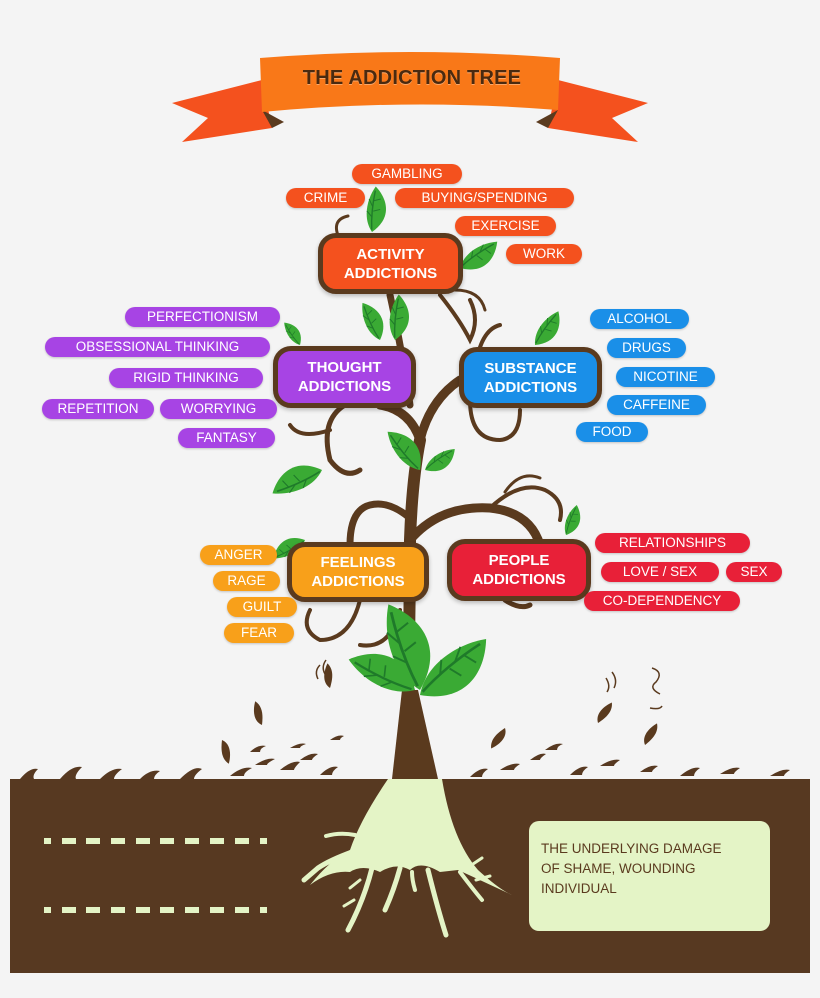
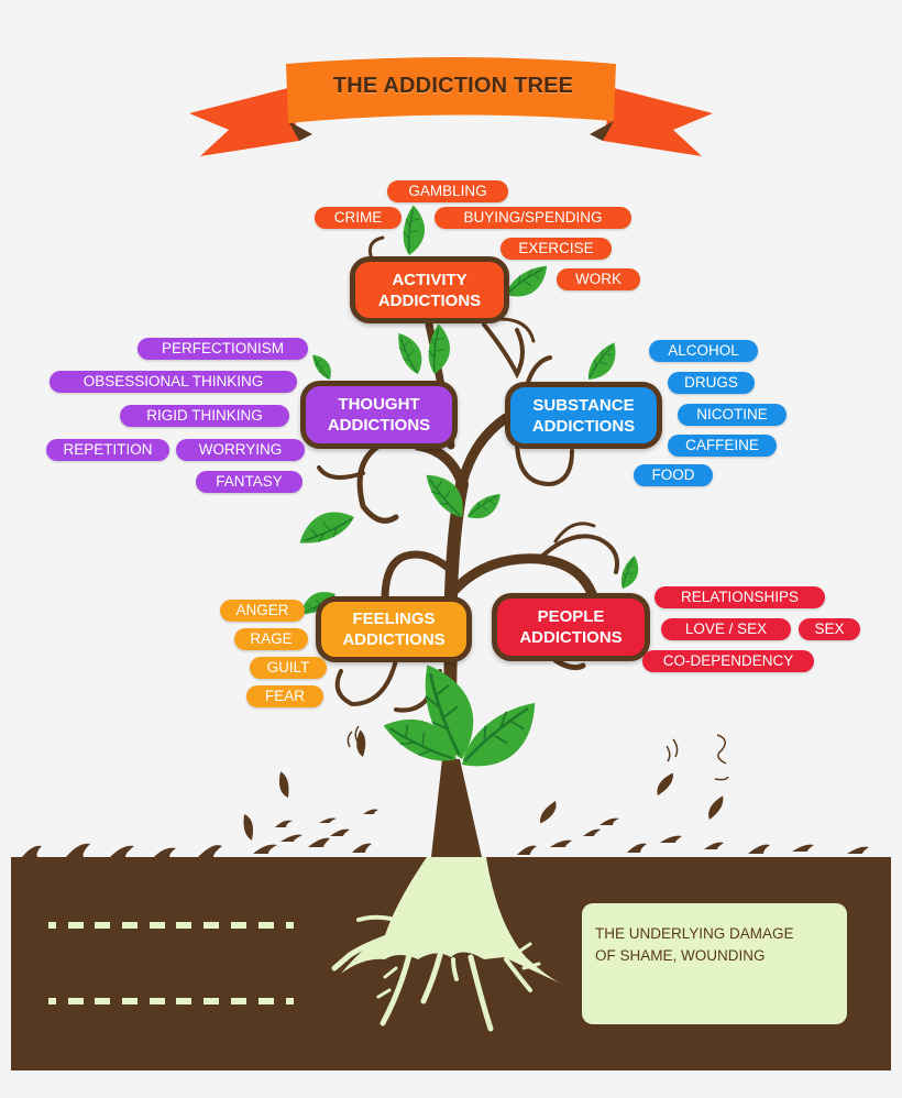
  THE ADDICTION TREE
  ACTIVITY
  ADDICTIONS
  GAMBLING
  CRIME
  BUYING/SPENDING
  EXERCISE
  WORK
  THOUGHT
  ADDICTIONS
  PERFECTIONISM
  OBSESSIONAL THINKING
  RIGID THINKING
  REPETITION
  WORRYING
  FANTASY
  SUBSTANCE
  ADDICTIONS
  ALCOHOL
  DRUGS
  NICOTINE
  CAFFEINE
  FOOD
  FEELINGS
  ADDICTIONS
  ANGER
  RAGE
  GUILT
  FEAR
  PEOPLE
  ADDICTIONS
  RELATIONSHIPS
  LOVE / SEX
  SEX
  CO-DEPENDENCY
  THE UNDERLYING DAMAGE
  OF SHAME, WOUNDING
- INDIVIDUAL
